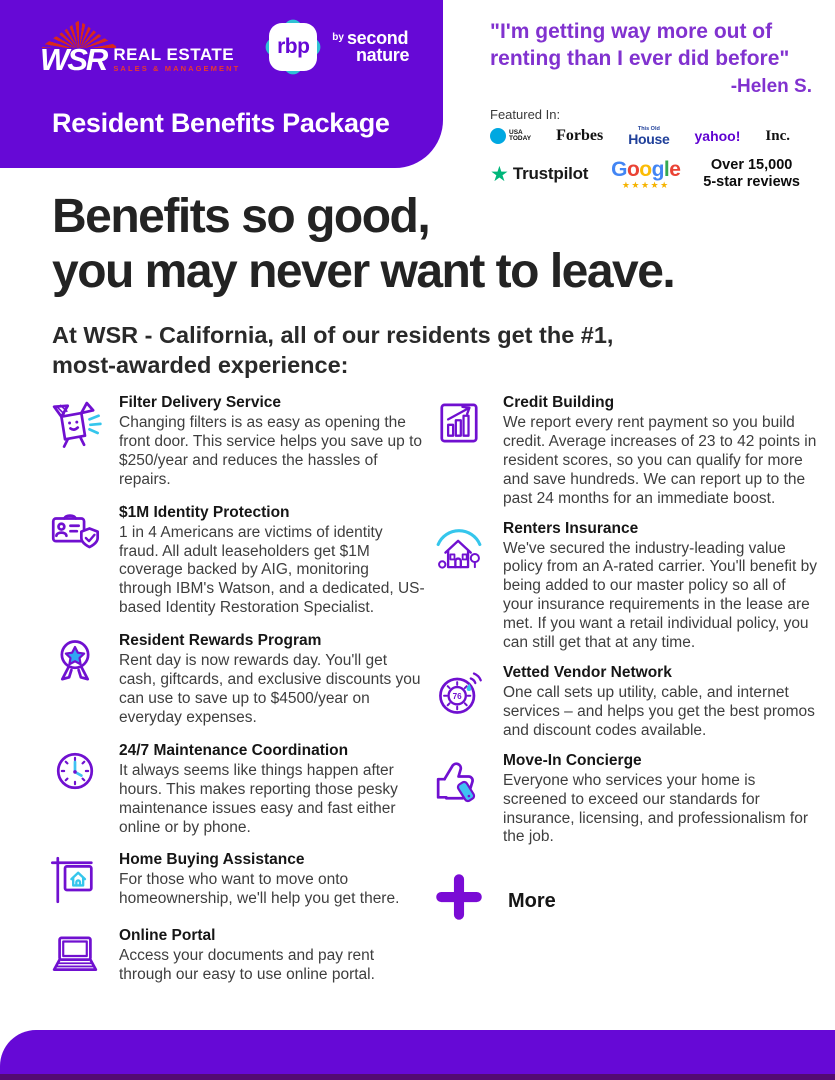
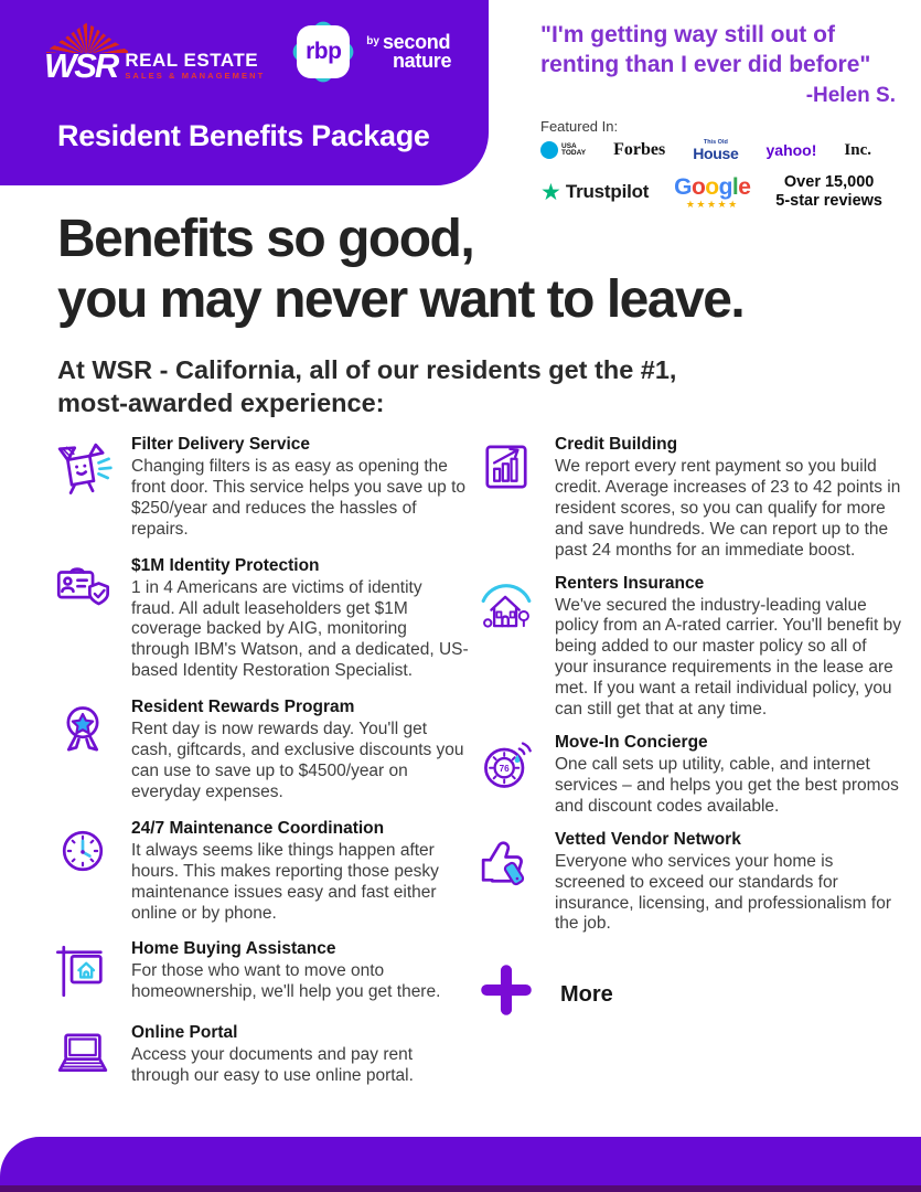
  WSR
  REAL ESTATE
  SALES & MANAGEMENT
  rbp
  by
  second
  nature
  Resident Benefits Package
- "I'm getting way more out of
+ "I'm getting way still out of
  renting than I ever did before"
  -Helen S.
  Featured In:
  Forbes
  House
  yahoo!
  Inc.
  ★
  Trustpilot
  Google
  ★★★★★
  Over 15,000
  5-star reviews
  Benefits so good,
  you may never want to leave.
  At WSR - California, all of our residents get the #1,
  most-awarded experience:
  Filter Delivery Service
  Changing filters is as easy as opening the front door. This service helps you save up to $250/year and reduces the hassles of repairs.
  $1M Identity Protection
  1 in 4 Americans are victims of identity fraud. All adult leaseholders get $1M coverage backed by AIG, monitoring through IBM's Watson, and a dedicated, US-based Identity Restoration Specialist.
  Resident Rewards Program
  Rent day is now rewards day. You'll get cash, giftcards, and exclusive discounts you can use to save up to $4500/year on everyday expenses.
  24/7 Maintenance Coordination
  It always seems like things happen after hours. This makes reporting those pesky maintenance issues easy and fast either online or by phone.
  Home Buying Assistance
  For those who want to move onto homeownership, we'll help you get there.
  Online Portal
  Access your documents and pay rent through our easy to use online portal.
  Credit Building
  We report every rent payment so you build credit. Average increases of 23 to 42 points in resident scores, so you can qualify for more and save hundreds. We can report up to the past 24 months for an immediate boost.
  Renters Insurance
  We've secured the industry-leading value policy from an A-rated carrier. You'll benefit by being added to our master policy so all of your insurance requirements in the lease are met. If you want a retail individual policy, you can still get that at any time.
  76
- Vetted Vendor Network
+ Move-In Concierge
  One call sets up utility, cable, and internet services – and helps you get the best promos and discount codes available.
- Move-In Concierge
+ Vetted Vendor Network
  Everyone who services your home is screened to exceed our standards for insurance, licensing, and professionalism for the job.
  More
